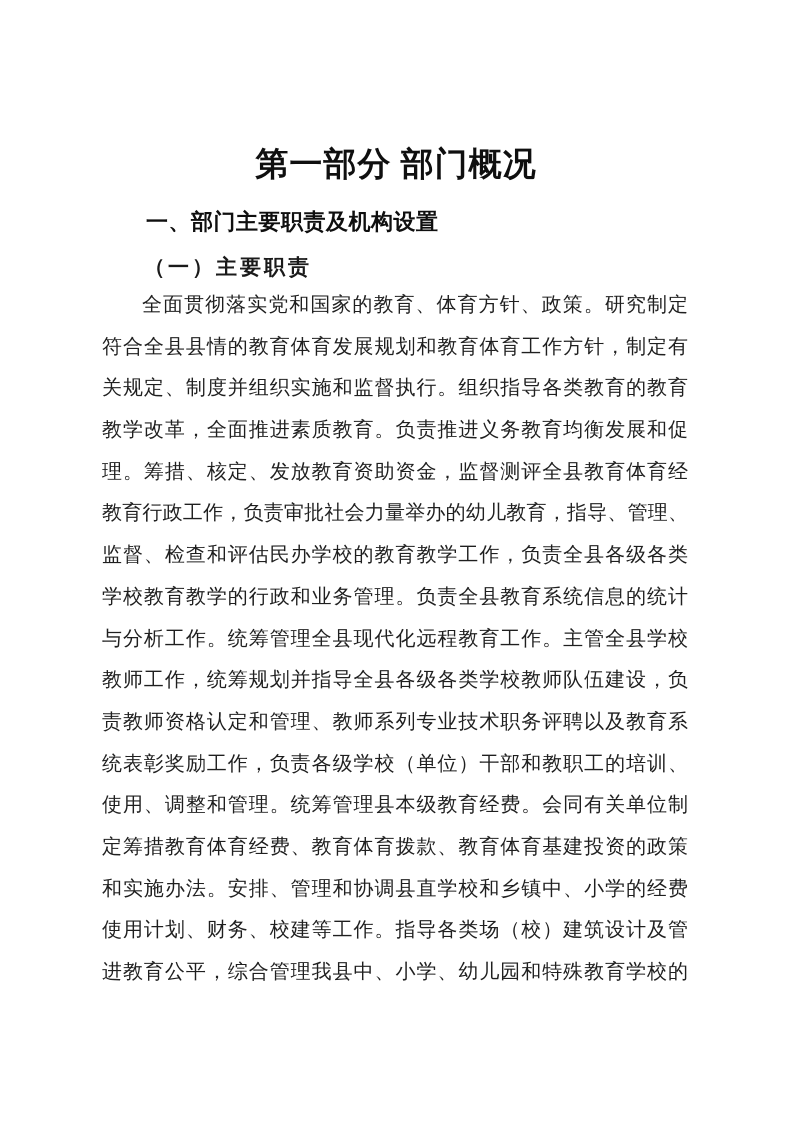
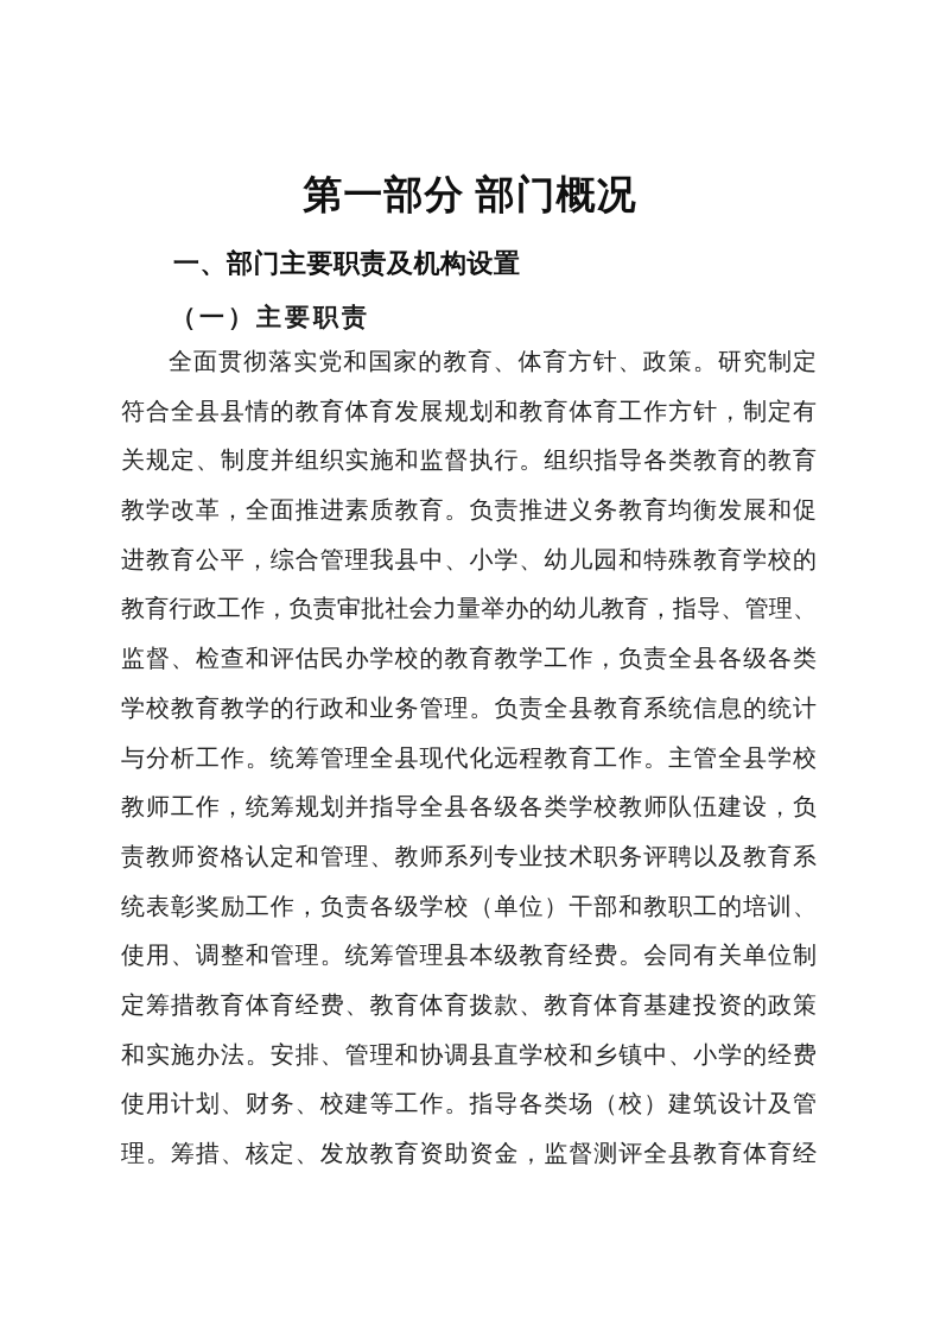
  第一部分 部门概况
  一、部门主要职责及机构设置
  （一）主要职责
  全面贯彻落实党和国家的教育、体育方针、政策。研究制定
  符合全县县情的教育体育发展规划和教育体育工作方针，制定有
  关规定、制度并组织实施和监督执行。组织指导各类教育的教育
  教学改革，全面推进素质教育。负责推进义务教育均衡发展和促
- 理。筹措、核定、发放教育资助资金，监督测评全县教育体育经
+ 进教育公平，综合管理我县中、小学、幼儿园和特殊教育学校的
  教育行政工作，负责审批社会力量举办的幼儿教育，指导、管理、
  监督、检查和评估民办学校的教育教学工作，负责全县各级各类
  学校教育教学的行政和业务管理。负责全县教育系统信息的统计
  与分析工作。统筹管理全县现代化远程教育工作。主管全县学校
  教师工作，统筹规划并指导全县各级各类学校教师队伍建设，负
  责教师资格认定和管理、教师系列专业技术职务评聘以及教育系
  统表彰奖励工作，负责各级学校（单位）干部和教职工的培训、
  使用、调整和管理。统筹管理县本级教育经费。会同有关单位制
  定筹措教育体育经费、教育体育拨款、教育体育基建投资的政策
  和实施办法。安排、管理和协调县直学校和乡镇中、小学的经费
  使用计划、财务、校建等工作。指导各类场（校）建筑设计及管
- 进教育公平，综合管理我县中、小学、幼儿园和特殊教育学校的
+ 理。筹措、核定、发放教育资助资金，监督测评全县教育体育经
